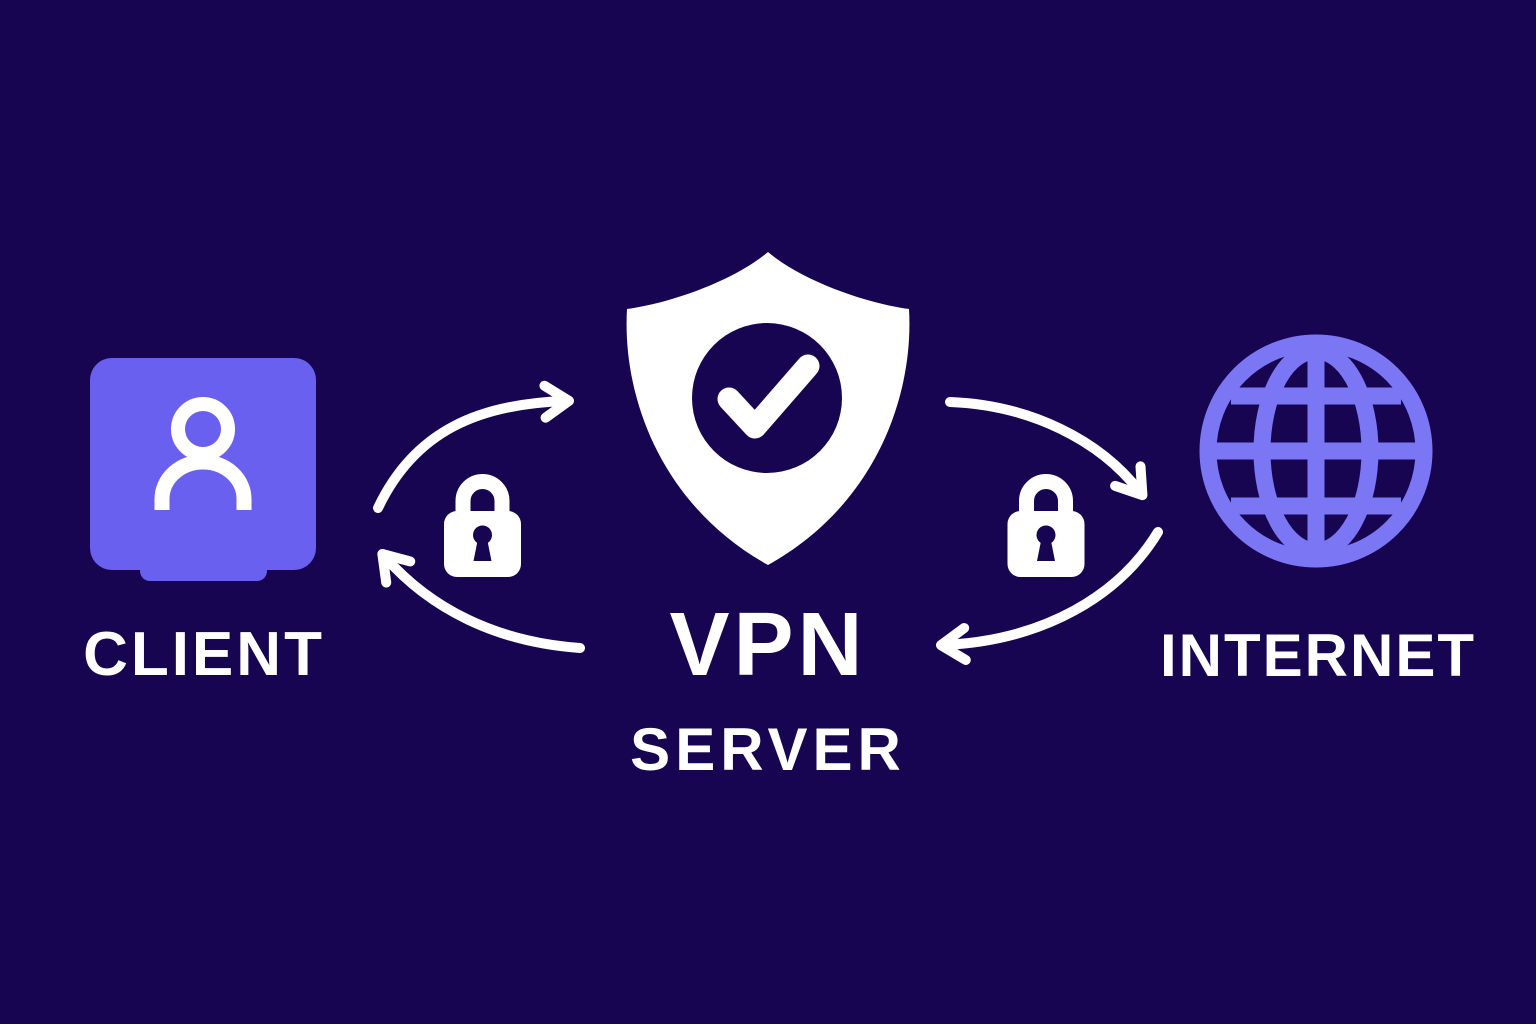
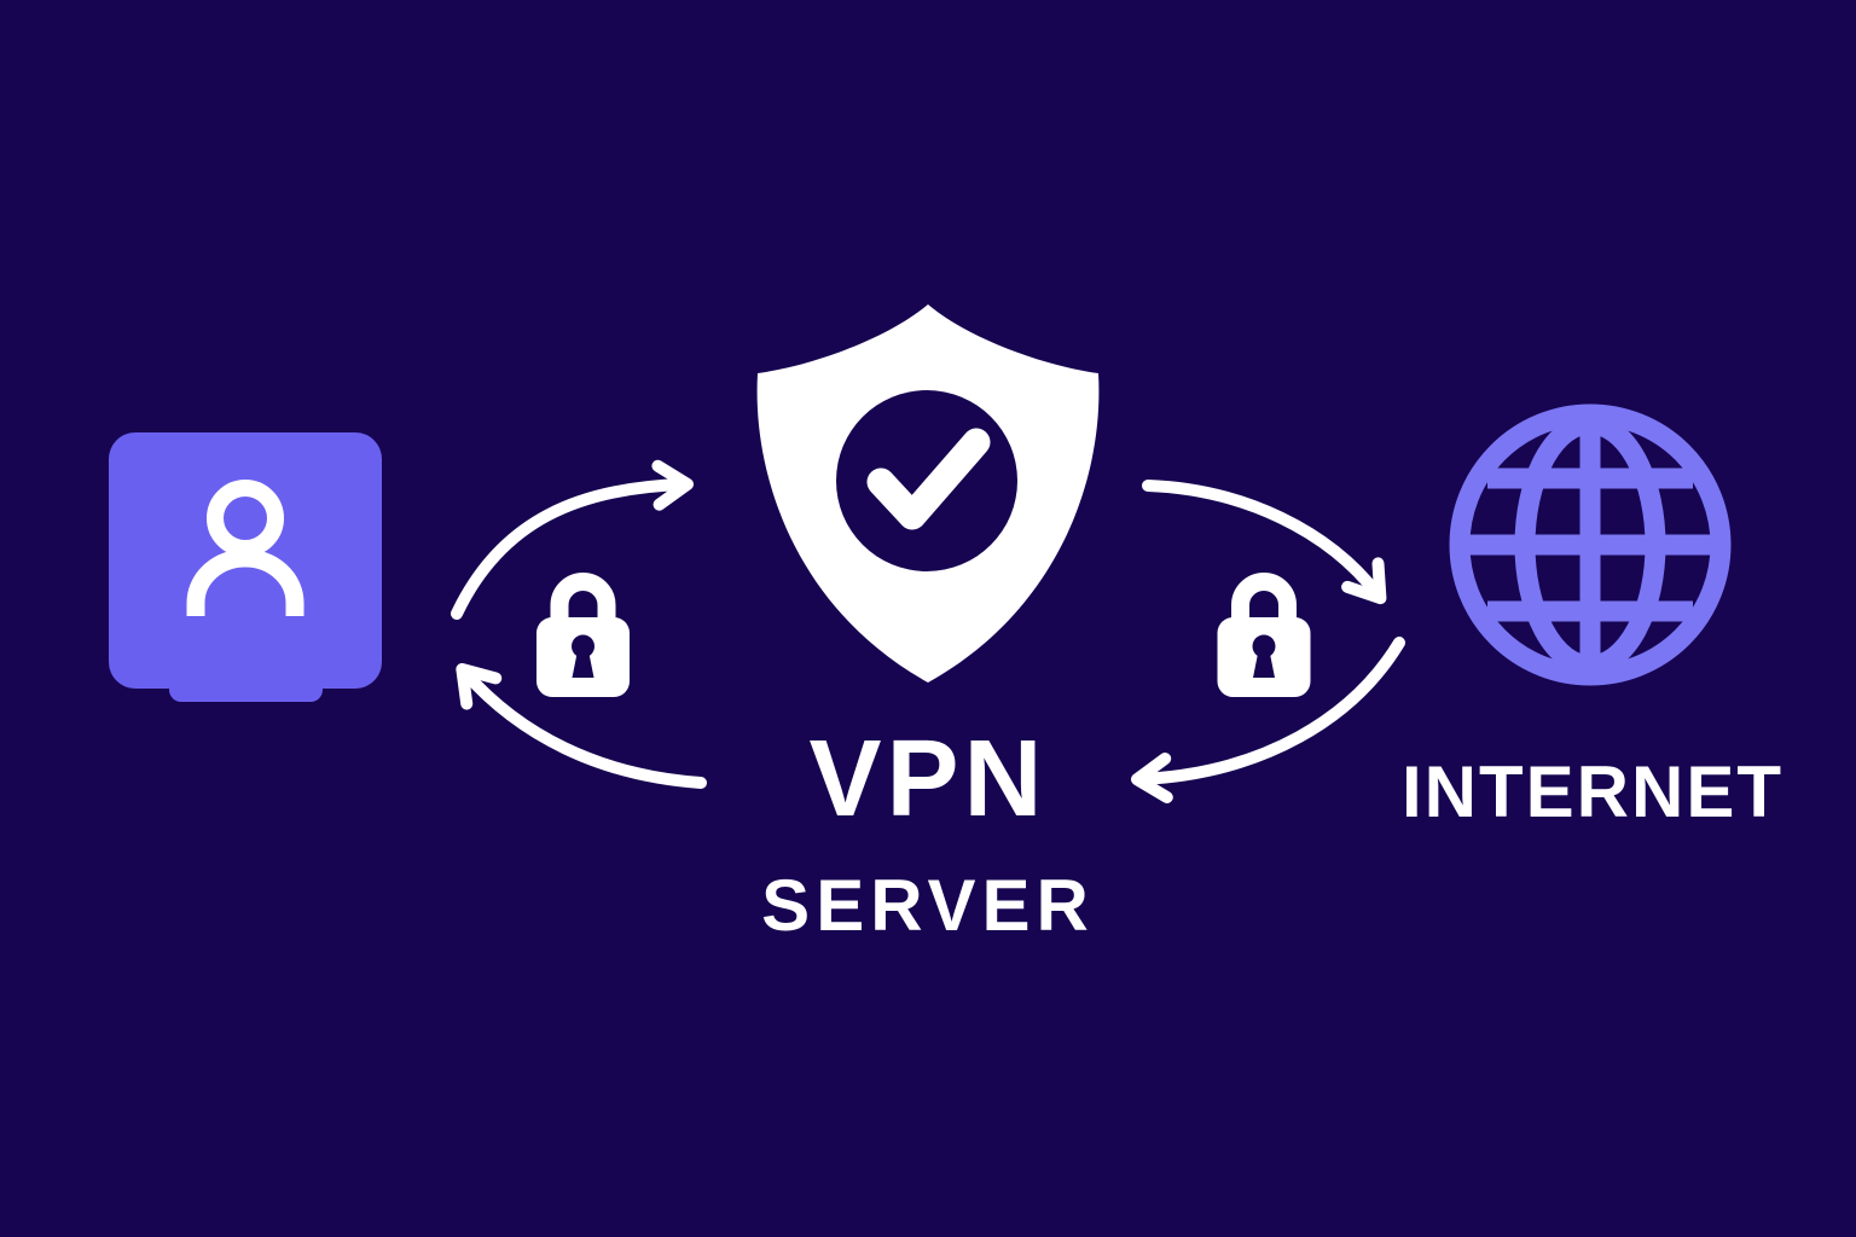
- CLIENT
  VPN
  SERVER
  INTERNET
